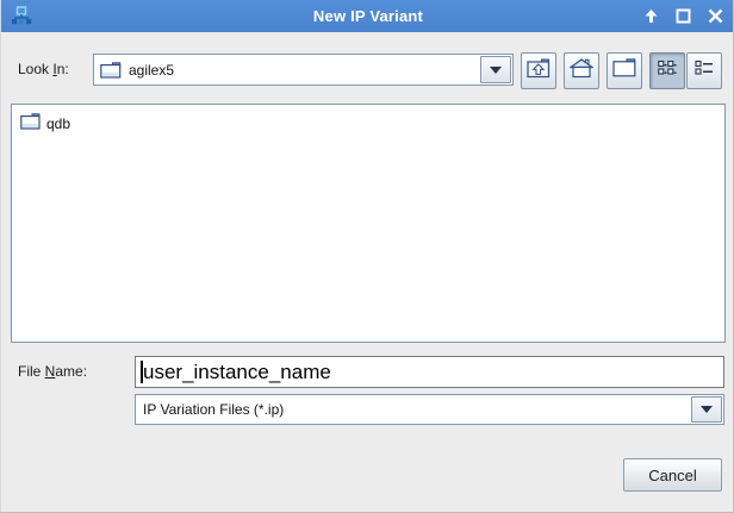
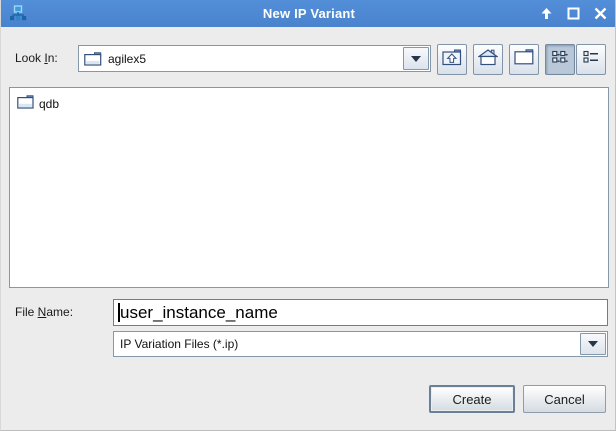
  New IP Variant
  Look In:
  agilex5
  qdb
  File Name:
  user_instance_name
  IP Variation Files (*.ip)
+ Create
  Cancel
